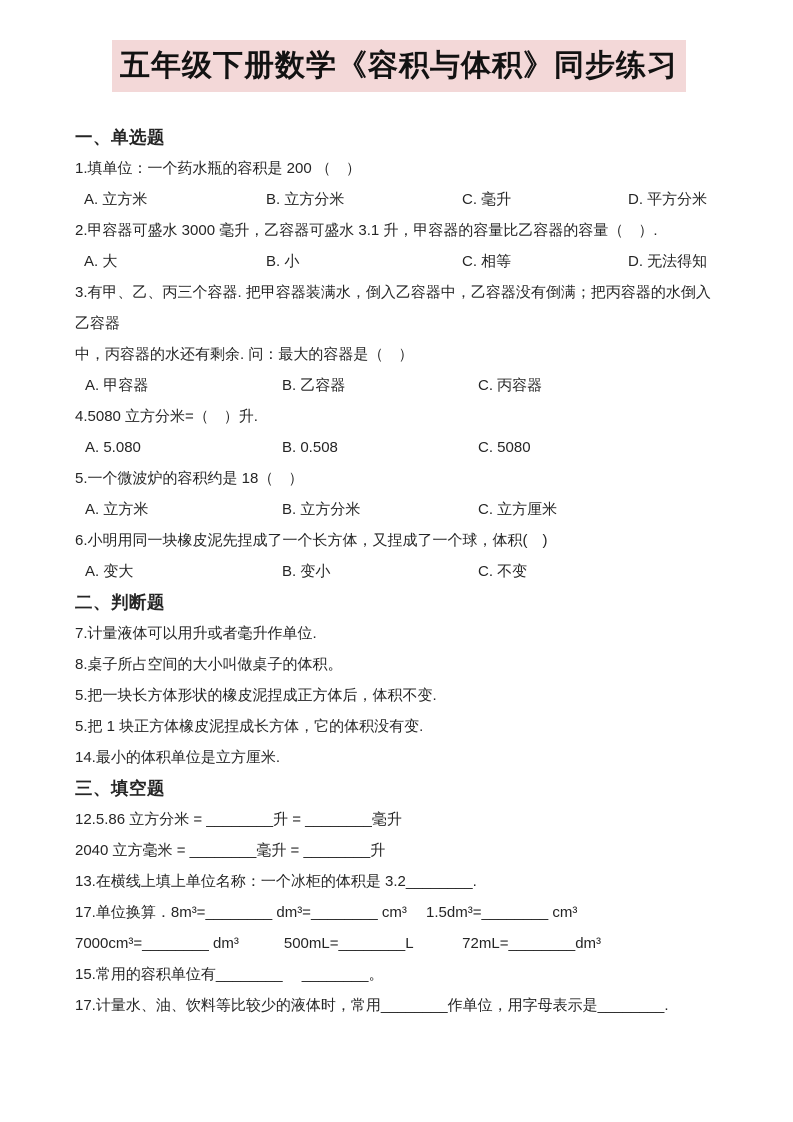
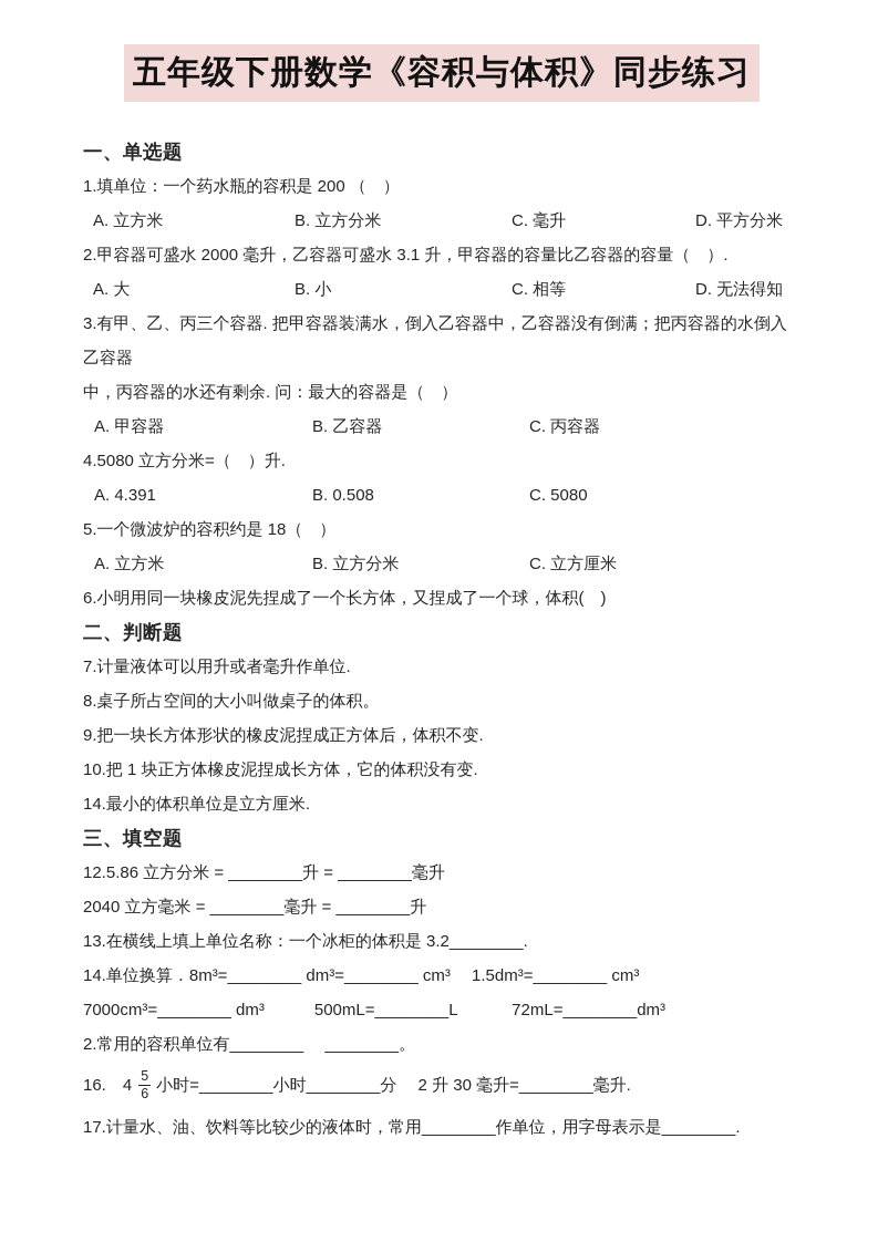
  五年级下册数学《容积与体积》同步练习
  一、单选题
  1.填单位：一个药水瓶的容积是 200 （ ）
  A. 立方米
  B. 立方分米
  C. 毫升
  D. 平方分米
- 2.甲容器可盛水 3000 毫升，乙容器可盛水 3.1 升，甲容器的容量比乙容器的容量（ ）.
+ 2.甲容器可盛水 2000 毫升，乙容器可盛水 3.1 升，甲容器的容量比乙容器的容量（ ）.
  A. 大
  B. 小
  C. 相等
  D. 无法得知
  3.有甲、乙、丙三个容器. 把甲容器装满水，倒入乙容器中，乙容器没有倒满；把丙容器的水倒入乙容器
  中，丙容器的水还有剩余. 问：最大的容器是（ ）
  A. 甲容器
  B. 乙容器
  C. 丙容器
  4.5080 立方分米=（ ）升.
- A. 5.080
+ A. 4.391
  B. 0.508
  C. 5080
  5.一个微波炉的容积约是 18（ ）
  A. 立方米
  B. 立方分米
  C. 立方厘米
  6.小明用同一块橡皮泥先捏成了一个长方体，又捏成了一个球，体积( )
- A. 变大
- B. 变小
- C. 不变
  二、判断题
  7.计量液体可以用升或者毫升作单位.
  8.桌子所占空间的大小叫做桌子的体积。
- 5.把一块长方体形状的橡皮泥捏成正方体后，体积不变.
+ 9.把一块长方体形状的橡皮泥捏成正方体后，体积不变.
- 5.把 1 块正方体橡皮泥捏成长方体，它的体积没有变.
+ 10.把 1 块正方体橡皮泥捏成长方体，它的体积没有变.
  14.最小的体积单位是立方厘米.
  三、填空题
  12.5.86 立方分米 = ________升 = ________毫升
  2040 立方毫米 = ________毫升 = ________升
  13.在横线上填上单位名称：一个冰柜的体积是 3.2________.
- 17.单位换算．8m³=________ dm³=________ cm³ 1.5dm³=________ cm³
+ 14.单位换算．8m³=________ dm³=________ cm³ 1.5dm³=________ cm³
  7000cm³=________ dm³ 500mL=________L 72mL=________dm³
- 15.常用的容积单位有________ ________。
+ 2.常用的容积单位有________ ________。
+ 16. 4
+ 5
+ 6
+ 小时=________小时________分 2 升 30 毫升=________毫升.
  17.计量水、油、饮料等比较少的液体时，常用________作单位，用字母表示是________.
